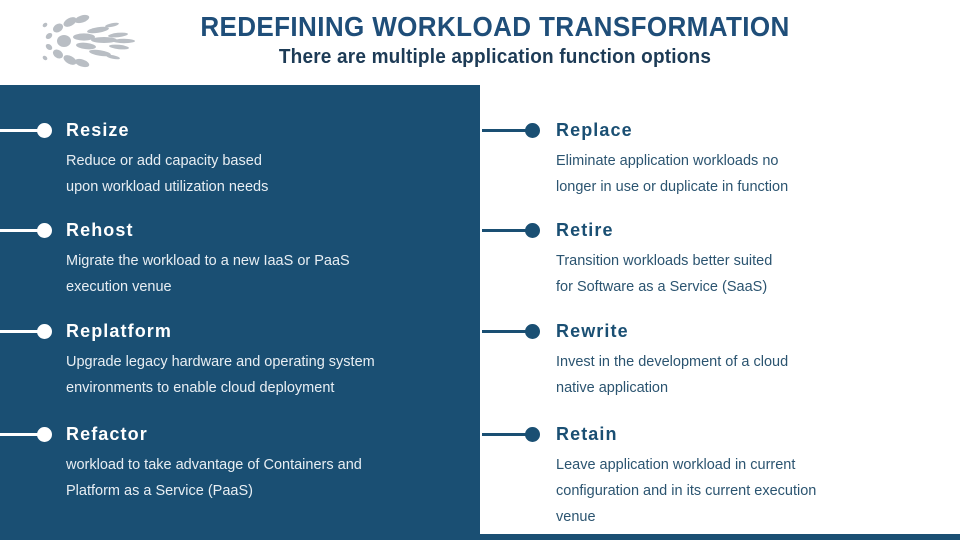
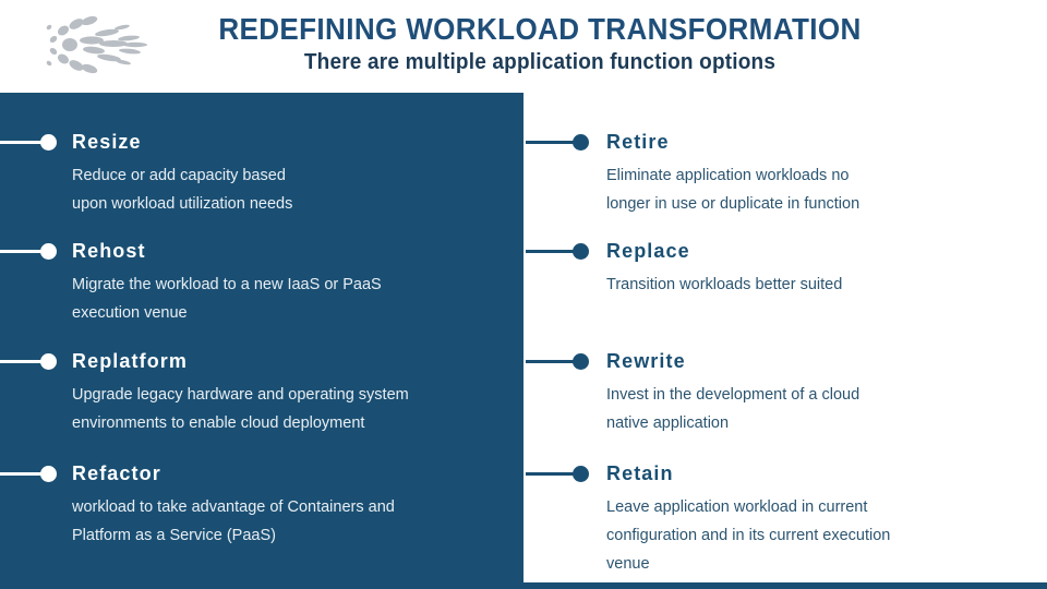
  REDEFINING WORKLOAD TRANSFORMATION
  There are multiple application function options
  Resize
  Reduce or add capacity based
  upon workload utilization needs
  Rehost
  Migrate the workload to a new IaaS or PaaS
  execution venue
  Replatform
  Upgrade legacy hardware and operating system
  environments to enable cloud deployment
  Refactor
  workload to take advantage of Containers and
  Platform as a Service (PaaS)
- Replace
+ Retire
  Eliminate application workloads no
  longer in use or duplicate in function
- Retire
+ Replace
  Transition workloads better suited
- for Software as a Service (SaaS)
  Rewrite
  Invest in the development of a cloud
  native application
  Retain
  Leave application workload in current
  configuration and in its current execution
  venue
